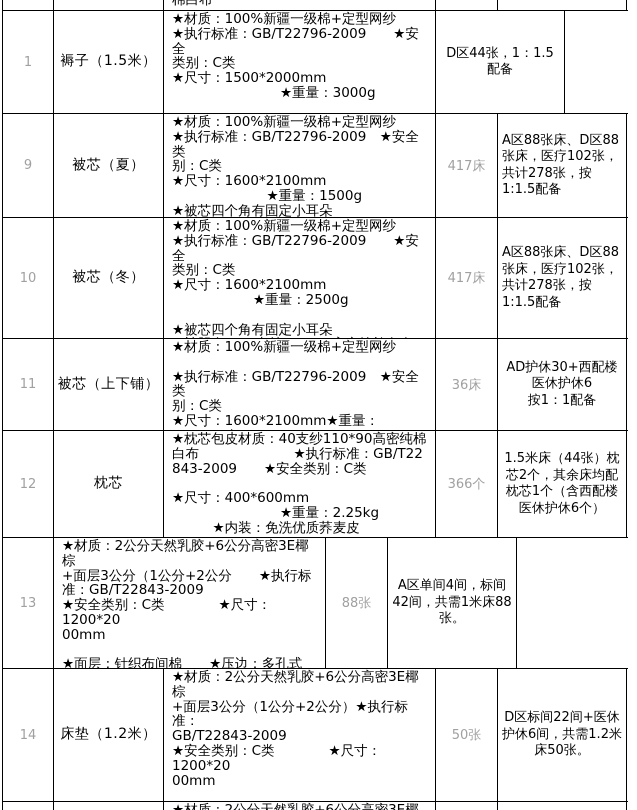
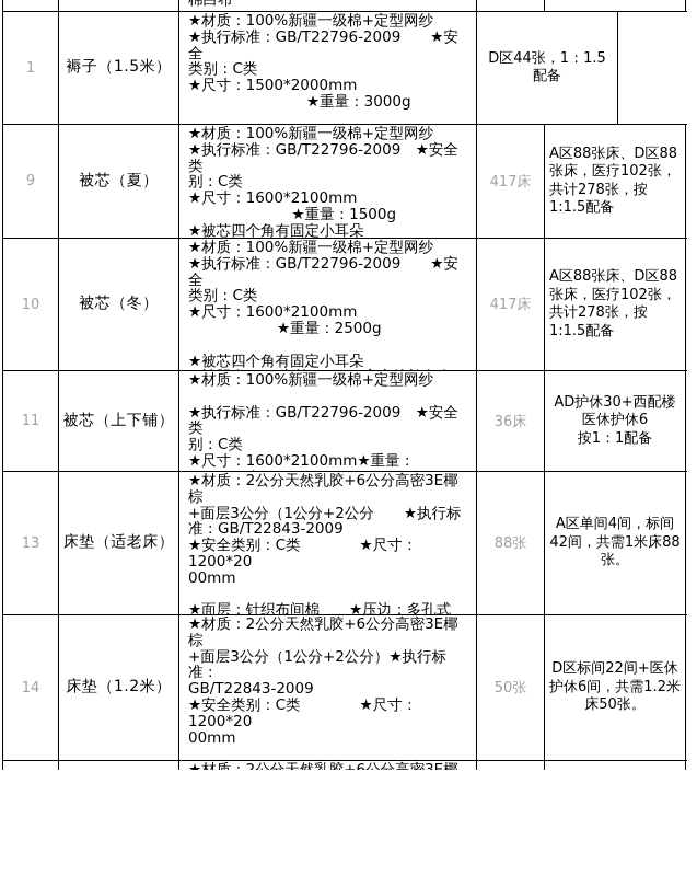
  棉白布
  1
  褥子（1.5米）
  ★材质：100%新疆一级棉+定型网纱
  ★执行标准：GB/T22796-2009 ★安全
  类别：C类
  ★尺寸：1500*2000mm
  ★重量：3000g
  D区44张，1：1.5配备
  9
  被芯（夏）
  ★材质：100%新疆一级棉+定型网纱
  ★执行标准：GB/T22796-2009 ★安全类
  别：C类
  ★尺寸：1600*2100mm
  ★重量：1500g
  ★被芯四个角有固定小耳朵
  417床
  A区88张床、D区88张床，医疗102张，共计278张，按1:1.5配备
  10
  被芯（冬）
  ★材质：100%新疆一级棉+定型网纱
  ★执行标准：GB/T22796-2009 ★安全
  类别：C类
  ★尺寸：1600*2100mm
  ★重量：2500g
  ★被芯四个角有固定小耳朵
  417床
  A区88张床、D区88张床，医疗102张，共计278张，按1:1.5配备
  11
  被芯（上下铺）
  ★材质：100%新疆一级棉+定型网纱
  ★执行标准：GB/T22796-2009 ★安全类
  别：C类
  ★尺寸：1600*2100mm★重量：
  36床
  AD护休30+西配楼医休护休6
  按1：1配备
- 12
- 枕芯
- ★枕芯包皮材质：40支纱110*90高密纯棉
- 白布 ★执行标准：GB/T22
- 843-2009 ★安全类别：C类
- ★尺寸：400*600mm
- ★重量：2.25kg
- ★内装：免洗优质荞麦皮
- 366个
- 1.5米床（44张）枕芯2个，其余床均配枕芯1个（含西配楼医休护休6个）
  13
+ 床垫（适老床）
  ★材质：2公分天然乳胶+6公分高密3E椰棕
  +面层3公分（1公分+2公分 ★执行标
  准：GB/T22843-2009
  ★安全类别：C类 ★尺寸：1200*20
  00mm
  ★面层：针织布间棉 ★压边：多孔式
  88张
  A区单间4间，标间42间，共需1米床88张。
  14
  床垫（1.2米）
  ★材质：2公分天然乳胶+6公分高密3E椰棕
  +面层3公分（1公分+2公分）★执行标准：
  GB/T22843-2009
  ★安全类别：C类 ★尺寸：1200*20
  00mm
  50张
  D区标间22间+医休护休6间，共需1.2米床50张。
